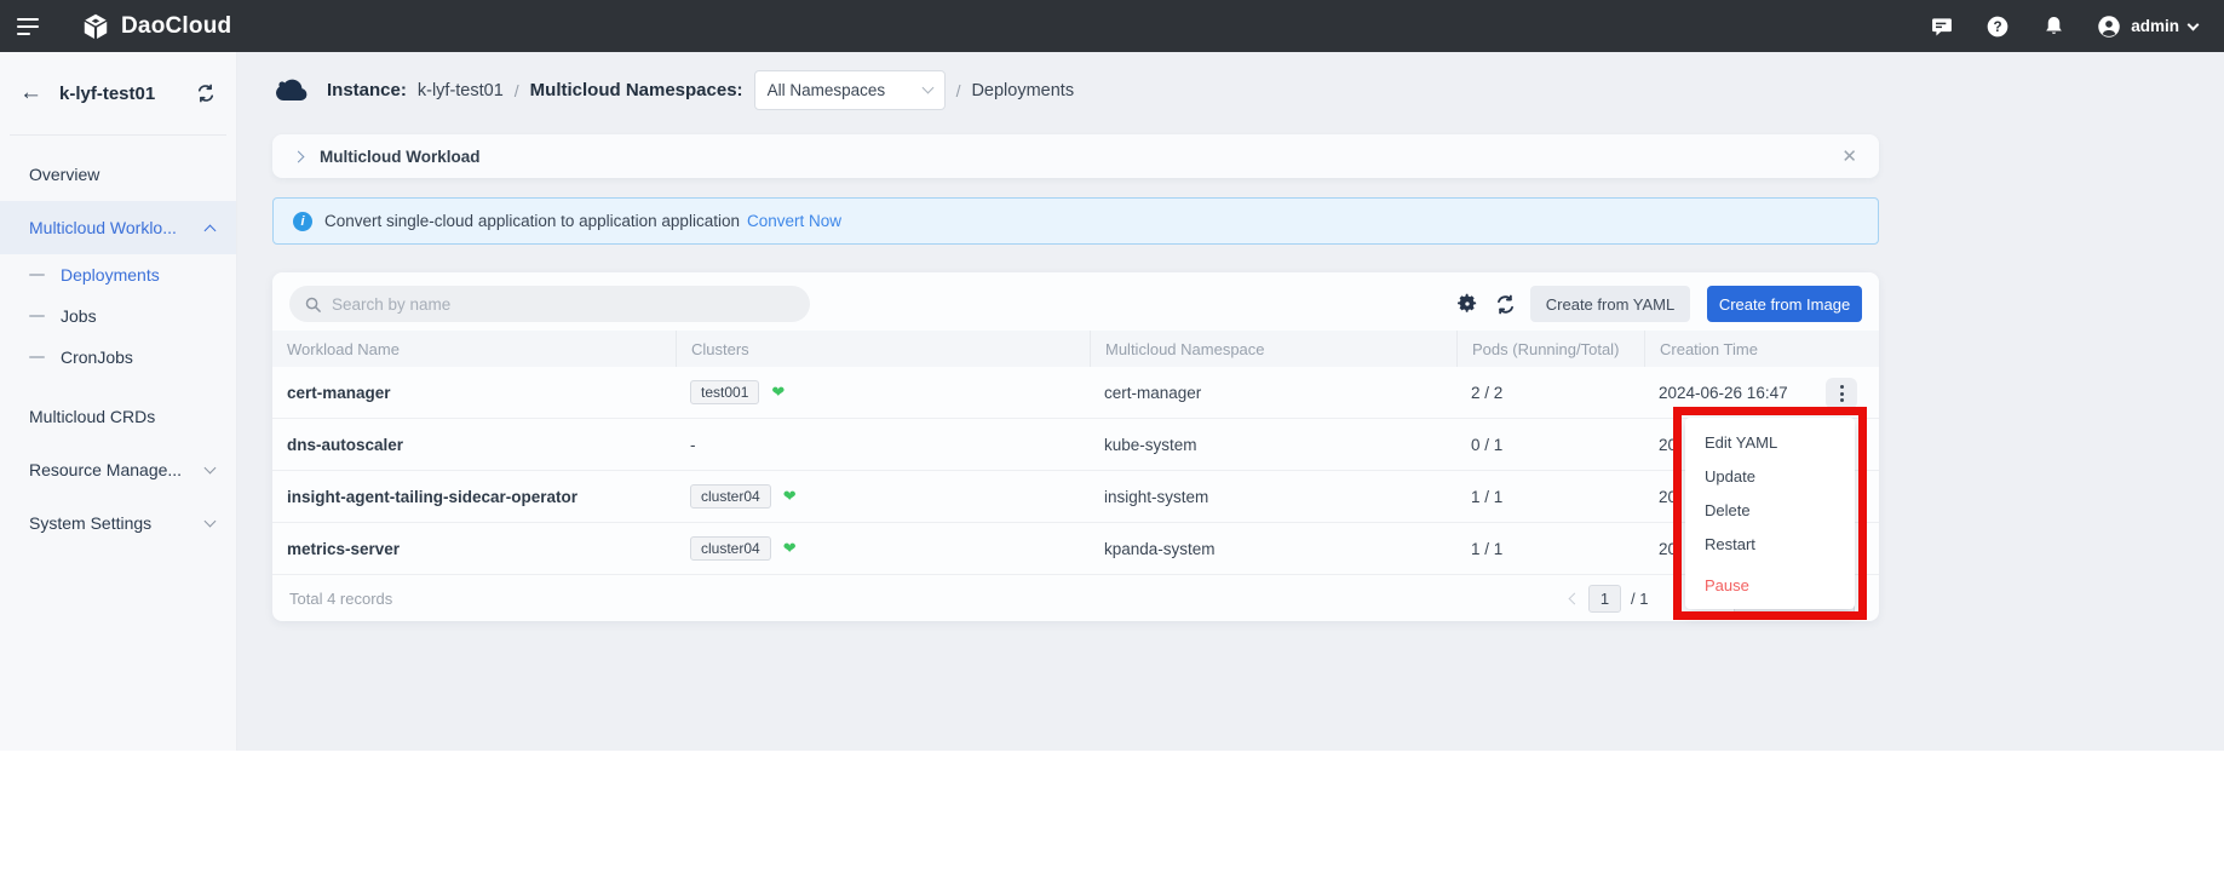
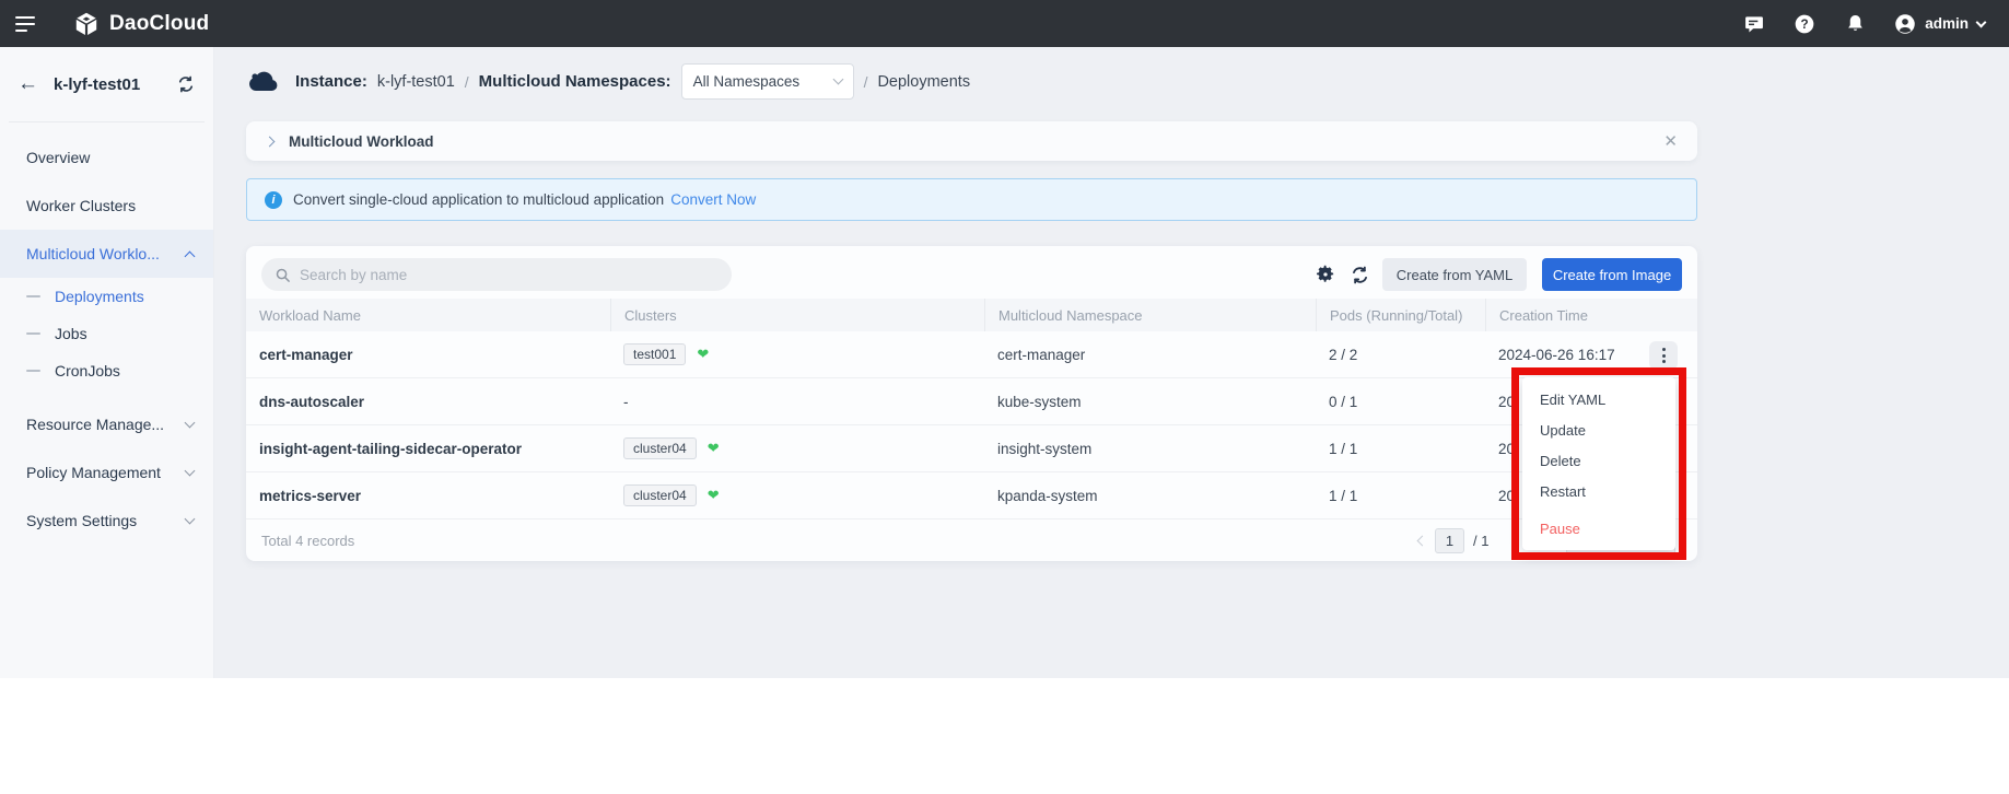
  DaoCloud
  ?
  admin
  ←
  k-lyf-test01
  Overview
+ Worker Clusters
  Multicloud Worklo...
  Deployments
  Jobs
  CronJobs
- Multicloud CRDs
  Resource Manage...
+ Policy Management
  System Settings
  Instance:
  k-lyf-test01
  /
  Multicloud Namespaces:
  All Namespaces
  /
  Deployments
  Multicloud Workload
  ✕
  i
- Convert single-cloud application to application application
+ Convert single-cloud application to multicloud application
  Convert Now
  Search by name
  Create from YAML
  Create from Image
  Workload Name
  Clusters
  Multicloud Namespace
  Pods (Running/Total)
  Creation Time
  cert-manager
  test001
  ❤
  cert-manager
  2 / 2
- 2024-06-26 16:47
+ 2024-06-26 16:17
  dns-autoscaler
  -
  kube-system
  0 / 1
  20
  insight-agent-tailing-sidecar-operator
  cluster04
  ❤
  insight-system
  1 / 1
  20
  metrics-server
  cluster04
  ❤
  kpanda-system
  1 / 1
  20
  Total 4 records
  1
  / 1
  Edit YAML
  Update
  Delete
  Restart
  Pause
